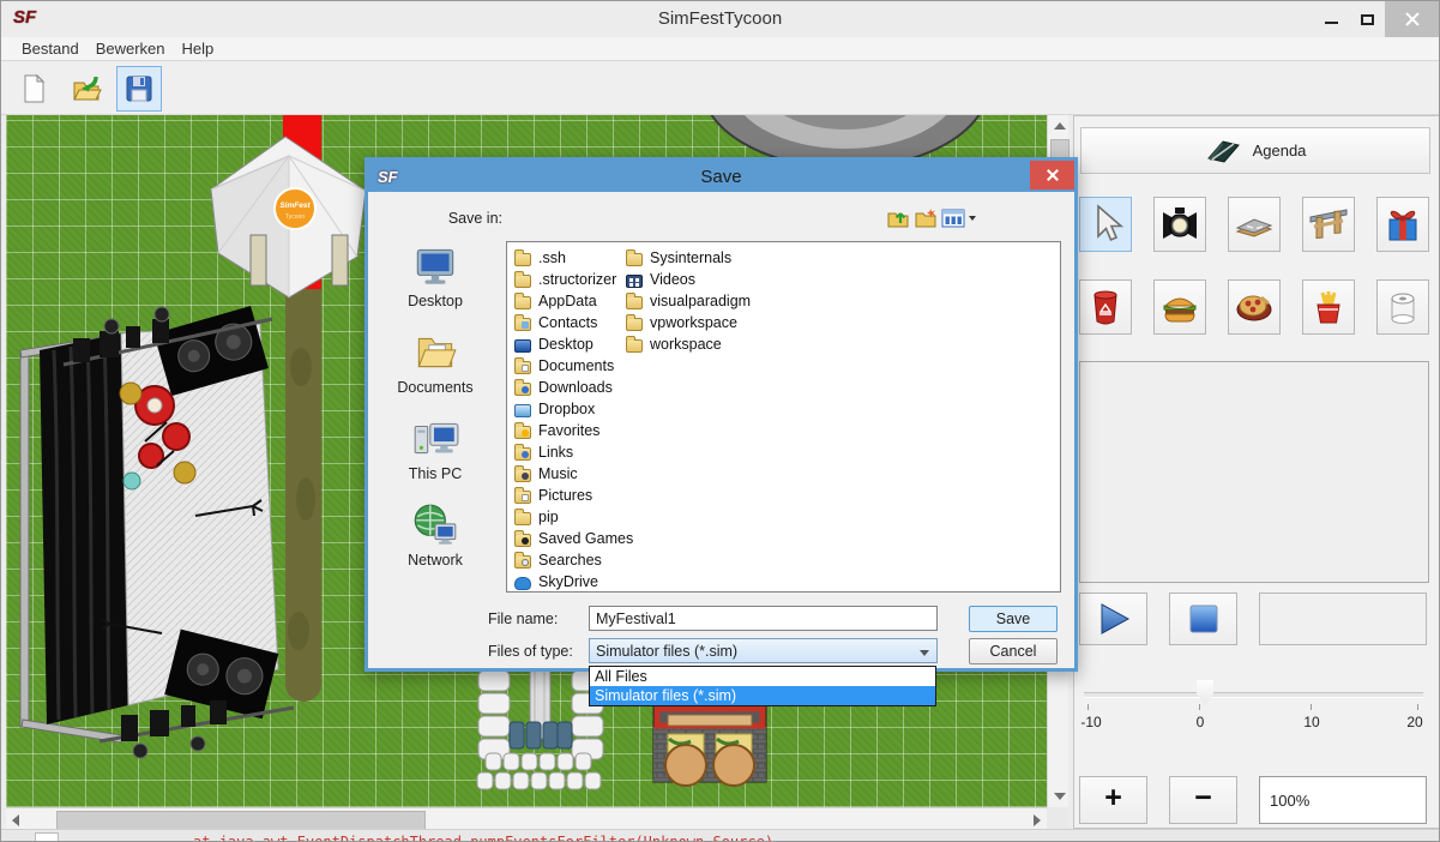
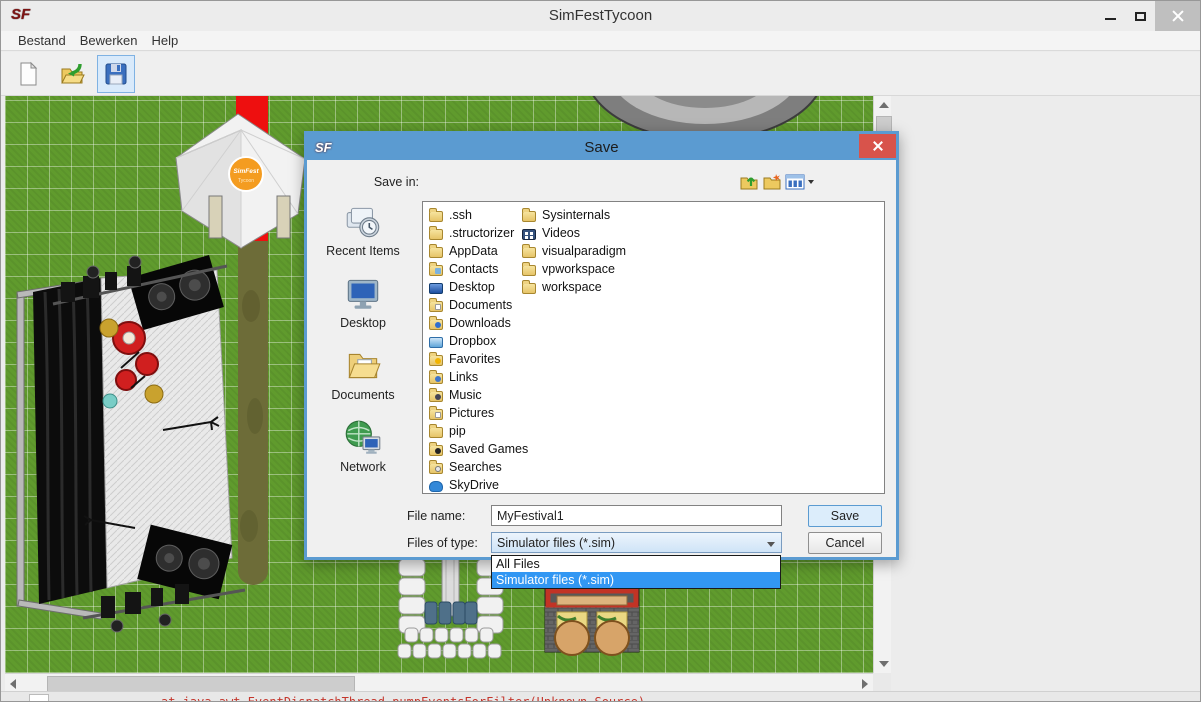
  SF
  SimFestTycoon
  Bestand
  Bewerken
  Help
- Agenda
- -10
- 0
- 10
- 20
- +
- −
- 100%
  SF
  Save
  Save in:
+ Recent Items
  Desktop
  Documents
- This PC
  Network
  .ssh
  .structorizer
  AppData
  Contacts
  Desktop
  Documents
  Downloads
  Dropbox
  Favorites
  Links
  Music
  Pictures
  pip
  Saved Games
  Searches
  SkyDrive
  Sysinternals
  Videos
  visualparadigm
  vpworkspace
  workspace
  File name:
  MyFestival1
  Save
  Files of type:
  Simulator files (*.sim)
  Cancel
  All Files
  Simulator files (*.sim)
